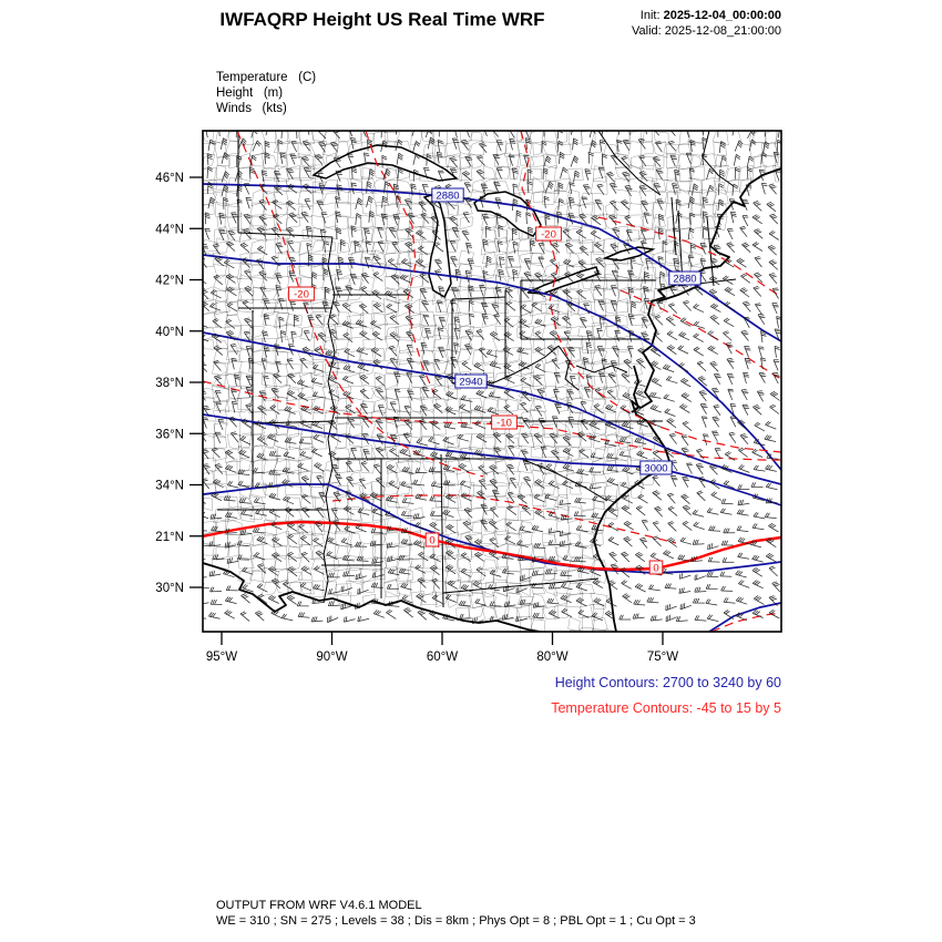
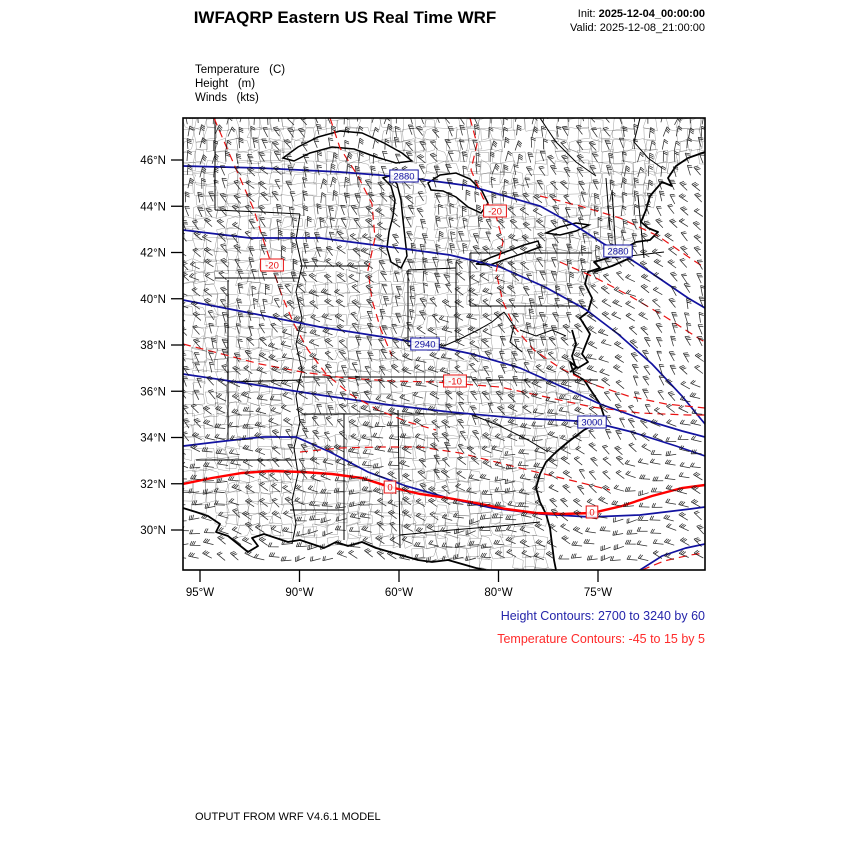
- IWFAQRP Height US Real Time WRF
+ IWFAQRP Eastern US Real Time WRF
  Init: 2025-12-04_00:00:00
  Valid: 2025-12-08_21:00:00
  Temperature (C)
  Height (m)
  Winds (kts)
  2880
  2880
  2940
  3000
  -20
  -20
  -10
  0
  0
  46°N
  44°N
  42°N
  40°N
  38°N
  36°N
  34°N
- 21°N
+ 32°N
  30°N
  95°W
  90°W
  60°W
  80°W
  75°W
  Height Contours: 2700 to 3240 by 60
  Temperature Contours: -45 to 15 by 5
  OUTPUT FROM WRF V4.6.1 MODEL
- WE = 310 ; SN = 275 ; Levels = 38 ; Dis = 8km ; Phys Opt = 8 ; PBL Opt = 1 ; Cu Opt = 3
